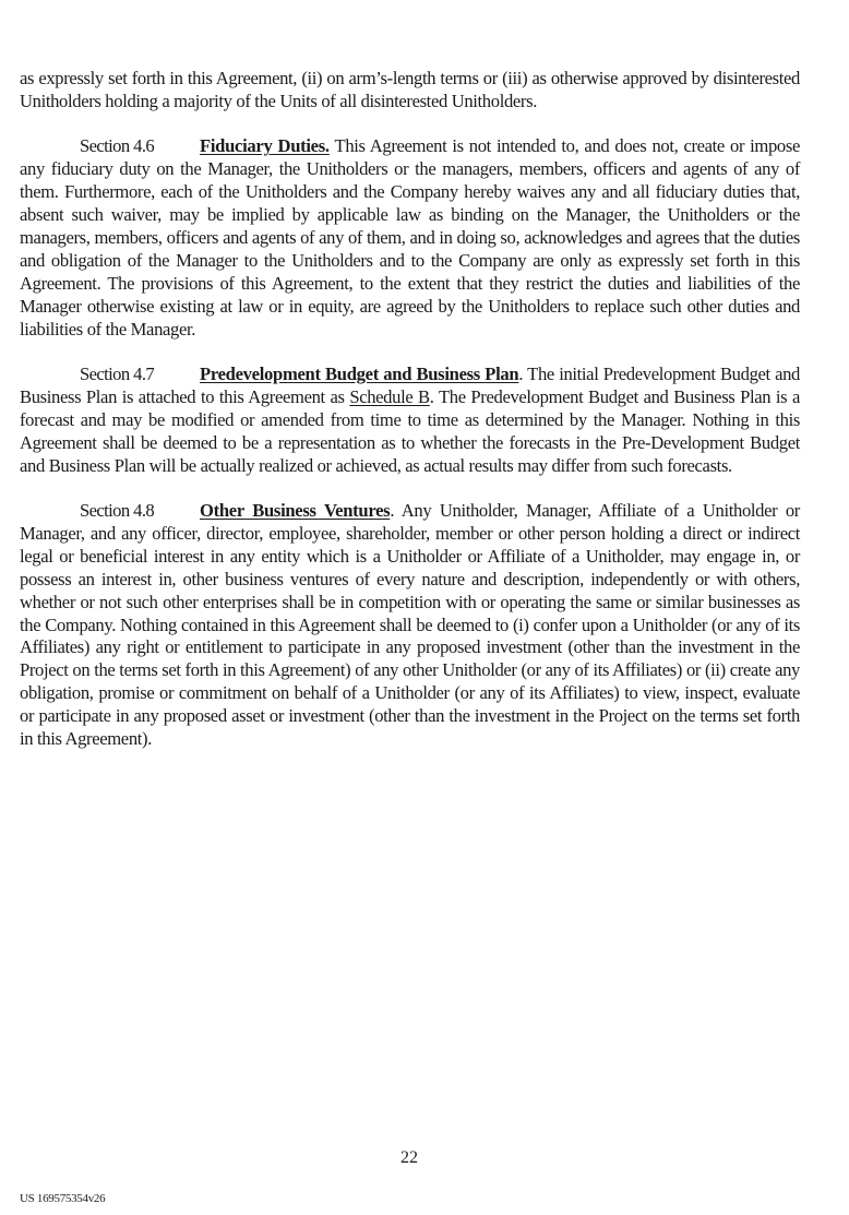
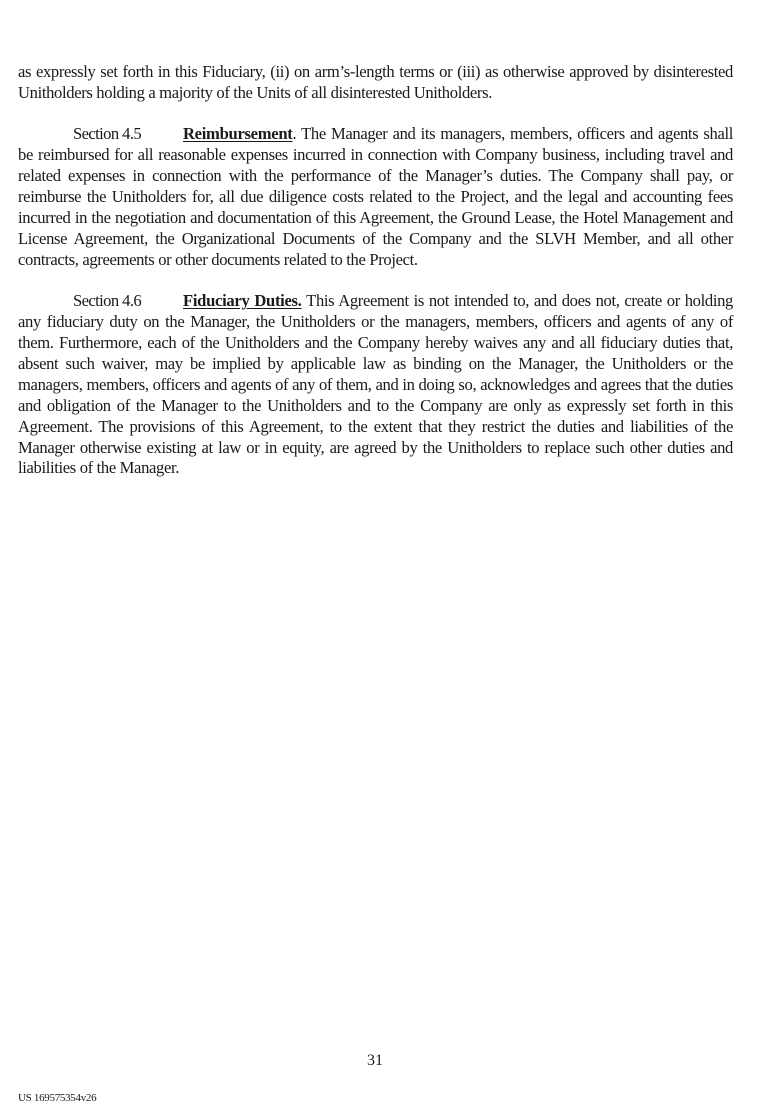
- as expressly set forth in this Agreement, (ii) on arm’s-length terms or (iii) as otherwise approved by disinterested Unitholders holding a majority of the Units of all disinterested Unitholders.
+ as expressly set forth in this Fiduciary, (ii) on arm’s-length terms or (iii) as otherwise approved by disinterested Unitholders holding a majority of the Units of all disinterested Unitholders.
+ Section 4.5 Reimbursement. The Manager and its managers, members, officers and agents shall be reimbursed for all reasonable expenses incurred in connection with Company business, including travel and related expenses in connection with the performance of the Manager’s duties. The Company shall pay, or reimburse the Unitholders for, all due diligence costs related to the Project, and the legal and accounting fees incurred in the negotiation and documentation of this Agreement, the Ground Lease, the Hotel Management and License Agreement, the Organizational Documents of the Company and the SLVH Member, and all other contracts, agreements or other documents related to the Project.
- Section 4.6 Fiduciary Duties. This Agreement is not intended to, and does not, create or impose any fiduciary duty on the Manager, the Unitholders or the managers, members, officers and agents of any of them. Furthermore, each of the Unitholders and the Company hereby waives any and all fiduciary duties that, absent such waiver, may be implied by applicable law as binding on the Manager, the Unitholders or the managers, members, officers and agents of any of them, and in doing so, acknowledges and agrees that the duties and obligation of the Manager to the Unitholders and to the Company are only as expressly set forth in this Agreement. The provisions of this Agreement, to the extent that they restrict the duties and liabilities of the Manager otherwise existing at law or in equity, are agreed by the Unitholders to replace such other duties and liabilities of the Manager.
+ Section 4.6 Fiduciary Duties. This Agreement is not intended to, and does not, create or holding any fiduciary duty on the Manager, the Unitholders or the managers, members, officers and agents of any of them. Furthermore, each of the Unitholders and the Company hereby waives any and all fiduciary duties that, absent such waiver, may be implied by applicable law as binding on the Manager, the Unitholders or the managers, members, officers and agents of any of them, and in doing so, acknowledges and agrees that the duties and obligation of the Manager to the Unitholders and to the Company are only as expressly set forth in this Agreement. The provisions of this Agreement, to the extent that they restrict the duties and liabilities of the Manager otherwise existing at law or in equity, are agreed by the Unitholders to replace such other duties and liabilities of the Manager.
- Section 4.7 Predevelopment Budget and Business Plan. The initial Predevelopment Budget and Business Plan is attached to this Agreement as Schedule B. The Predevelopment Budget and Business Plan is a forecast and may be modified or amended from time to time as determined by the Manager. Nothing in this Agreement shall be deemed to be a representation as to whether the forecasts in the Pre-Development Budget and Business Plan will be actually realized or achieved, as actual results may differ from such forecasts.
- Section 4.8 Other Business Ventures. Any Unitholder, Manager, Affiliate of a Unitholder or Manager, and any officer, director, employee, shareholder, member or other person holding a direct or indirect legal or beneficial interest in any entity which is a Unitholder or Affiliate of a Unitholder, may engage in, or possess an interest in, other business ventures of every nature and description, independently or with others, whether or not such other enterprises shall be in competition with or operating the same or similar businesses as the Company. Nothing contained in this Agreement shall be deemed to (i) confer upon a Unitholder (or any of its Affiliates) any right or entitlement to participate in any proposed investment (other than the investment in the Project on the terms set forth in this Agreement) of any other Unitholder (or any of its Affiliates) or (ii) create any obligation, promise or commitment on behalf of a Unitholder (or any of its Affiliates) to view, inspect, evaluate or participate in any proposed asset or investment (other than the investment in the Project on the terms set forth in this Agreement).
- 22
+ 31
  US 169575354v26
